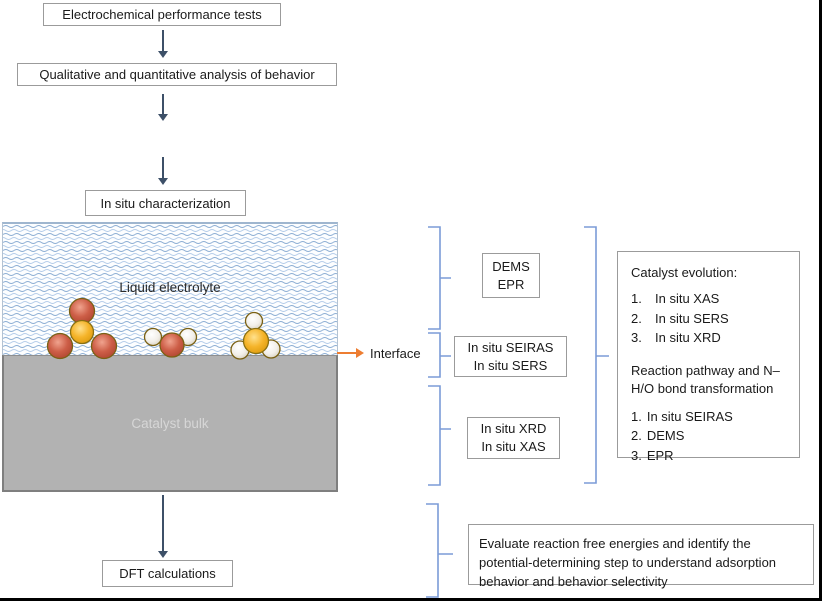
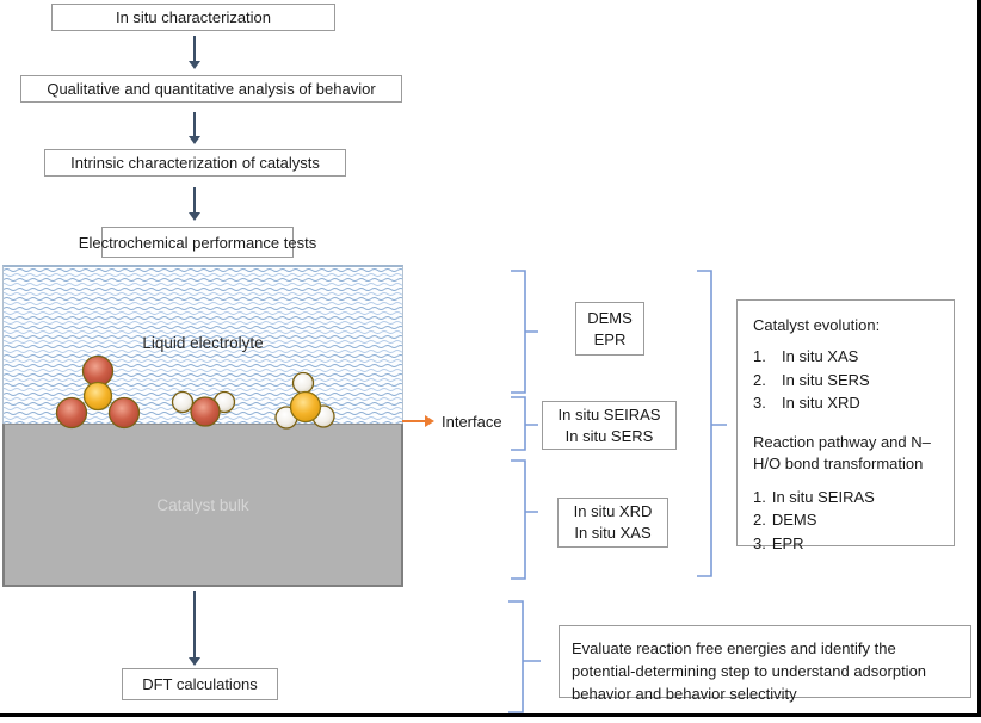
- Electrochemical performance tests
+ In situ characterization
  Qualitative and quantitative analysis of behavior
+ Intrinsic characterization of catalysts
- In situ characterization
+ Electrochemical performance tests
  Liquid electrolyte
  Catalyst bulk
  Interface
  DEMS
  EPR
  In situ SEIRAS
  In situ SERS
  In situ XRD
  In situ XAS
  Catalyst evolution:
  1.
  In situ XAS
  2.
  In situ SERS
  3.
  In situ XRD
  Reaction pathway and N–H/O bond transformation
  1.
  In situ SEIRAS
  2.
  DEMS
  3.
  EPR
  DFT calculations
  Evaluate reaction free energies and identify the potential-determining step to understand adsorption behavior and behavior selectivity
